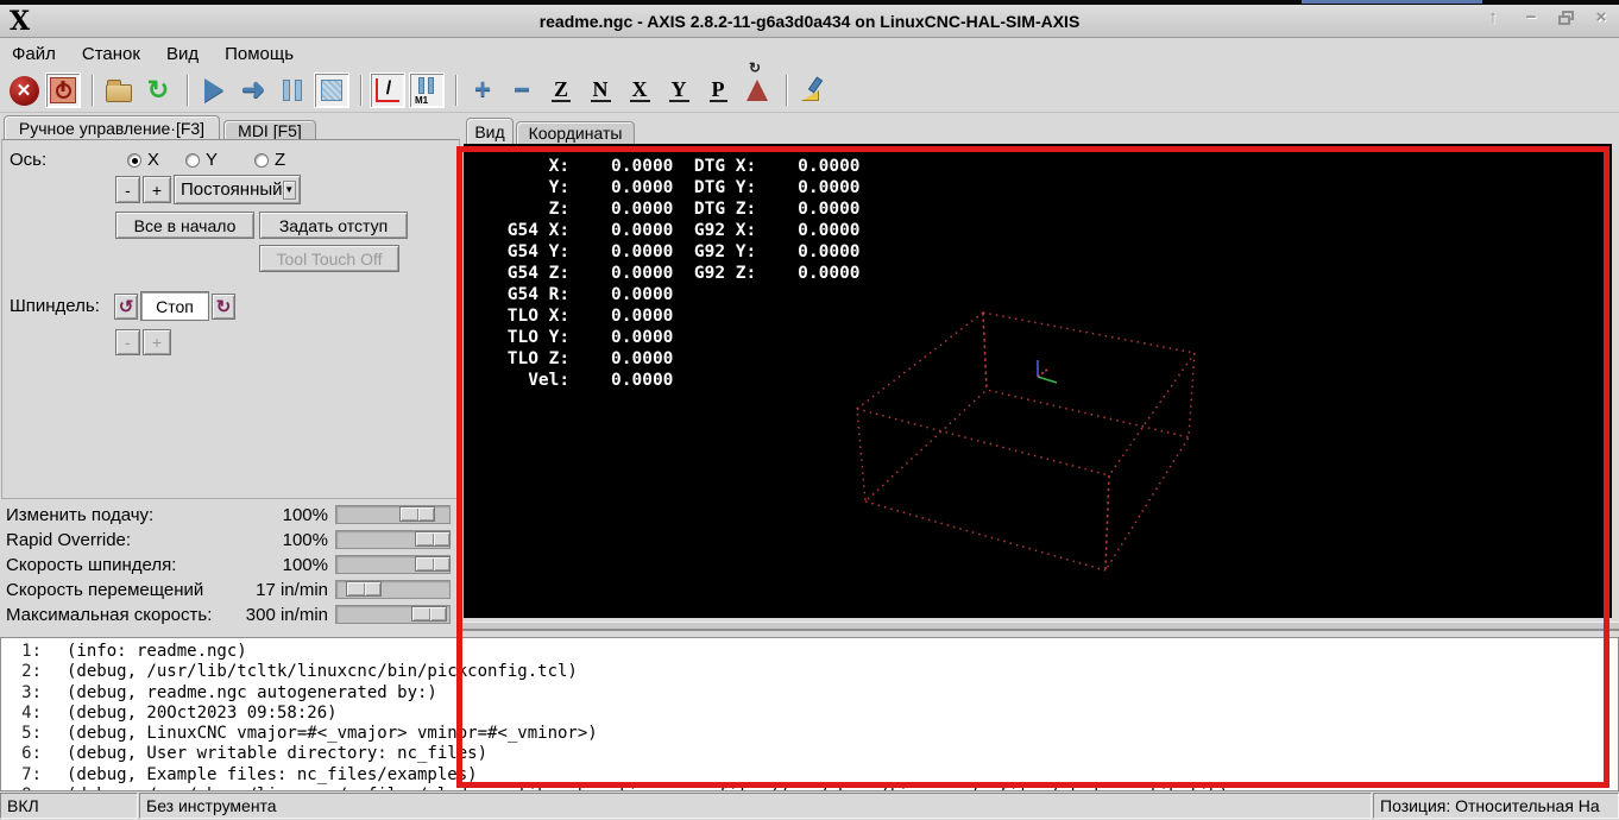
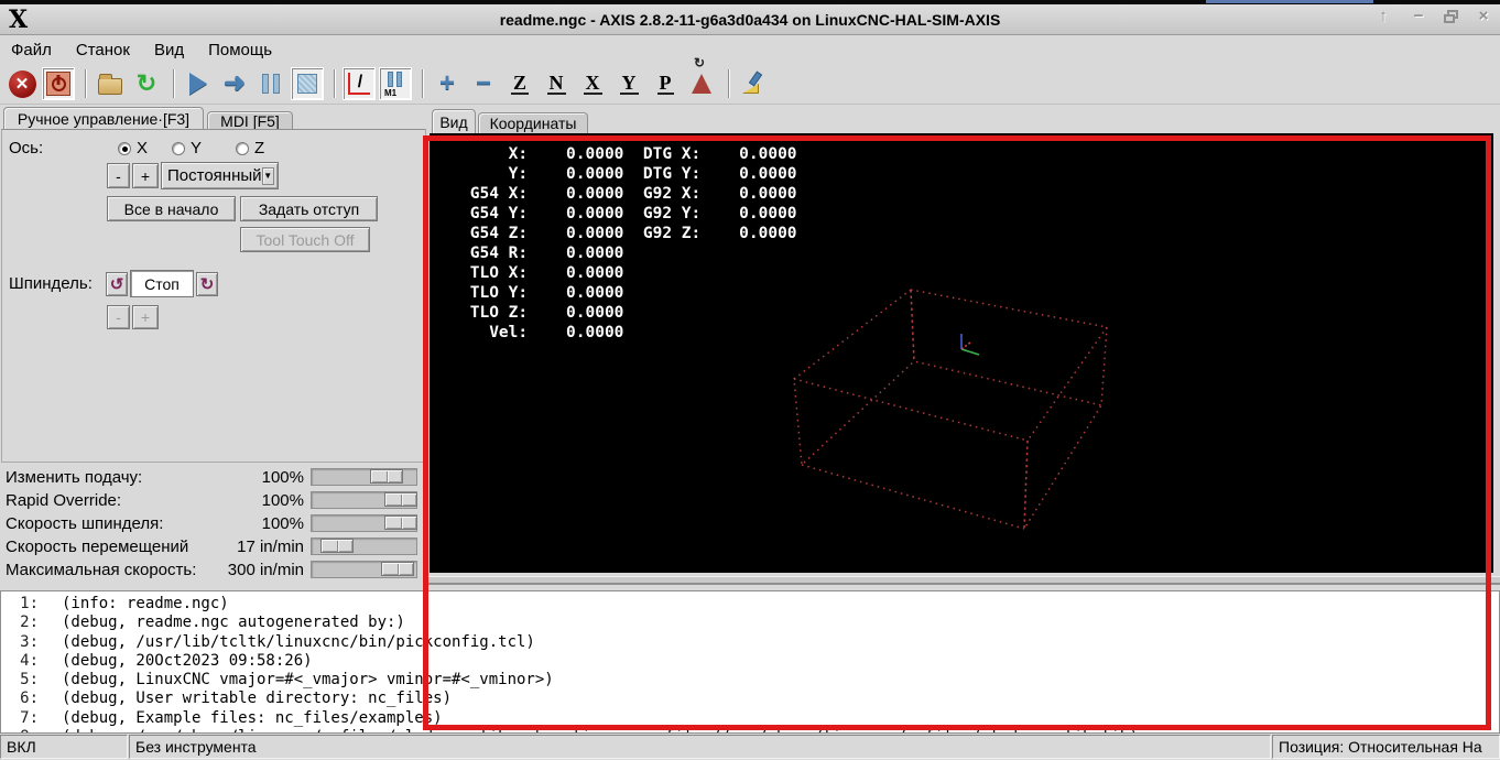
  X
  readme.ngc - AXIS 2.8.2-11-g6a3d0a434 on LinuxCNC-HAL-SIM-AXIS
  ↑
  −
  ×
  Файл
  Станок
  Вид
  Помощь
  ✕
  ↻
  ➜
  /
  M1
  +
  −
  Z
  N
  X
  Y
  P
  Ручное управление·[F3]
  MDI [F5]
  Ось:
  X
  Y
  Z
  -
  +
  Постоянный
  ▼
  Все в начало
  Задать отступ
  Tool Touch Off
  Шпиндель:
  ↺
  Стоп
  ↻
  -
  +
  Изменить подачу:
  100%
  Rapid Override:
  100%
  Скорость шпинделя:
  100%
  Скорость перемещений
  17 in/min
  Максимальная скорость:
  300 in/min
  Вид
  Координаты
  X: 0.0000 DTG X: 0.0000
  Y: 0.0000 DTG Y: 0.0000
- Z: 0.0000 DTG Z: 0.0000
  G54 X: 0.0000 G92 X: 0.0000
  G54 Y: 0.0000 G92 Y: 0.0000
  G54 Z: 0.0000 G92 Z: 0.0000
  G54 R: 0.0000
  TLO X: 0.0000
  TLO Y: 0.0000
  TLO Z: 0.0000
  Vel: 0.0000
  1:
  (info: readme.ngc)
  2:
- (debug, /usr/lib/tcltk/linuxcnc/bin/pickconfig.tcl)
+ (debug, readme.ngc autogenerated by:)
  3:
- (debug, readme.ngc autogenerated by:)
+ (debug, /usr/lib/tcltk/linuxcnc/bin/pickconfig.tcl)
  4:
  (debug, 20Oct2023 09:58:26)
  5:
  (debug, LinuxCNC vmajor=#<_vmajor> vminor=#<_vminor>)
  6:
  (debug, User writable directory: nc_files)
  7:
  (debug, Example files: nc_files/examples)
  ВКЛ
  Без инструмента
  Позиция: Относительная На
